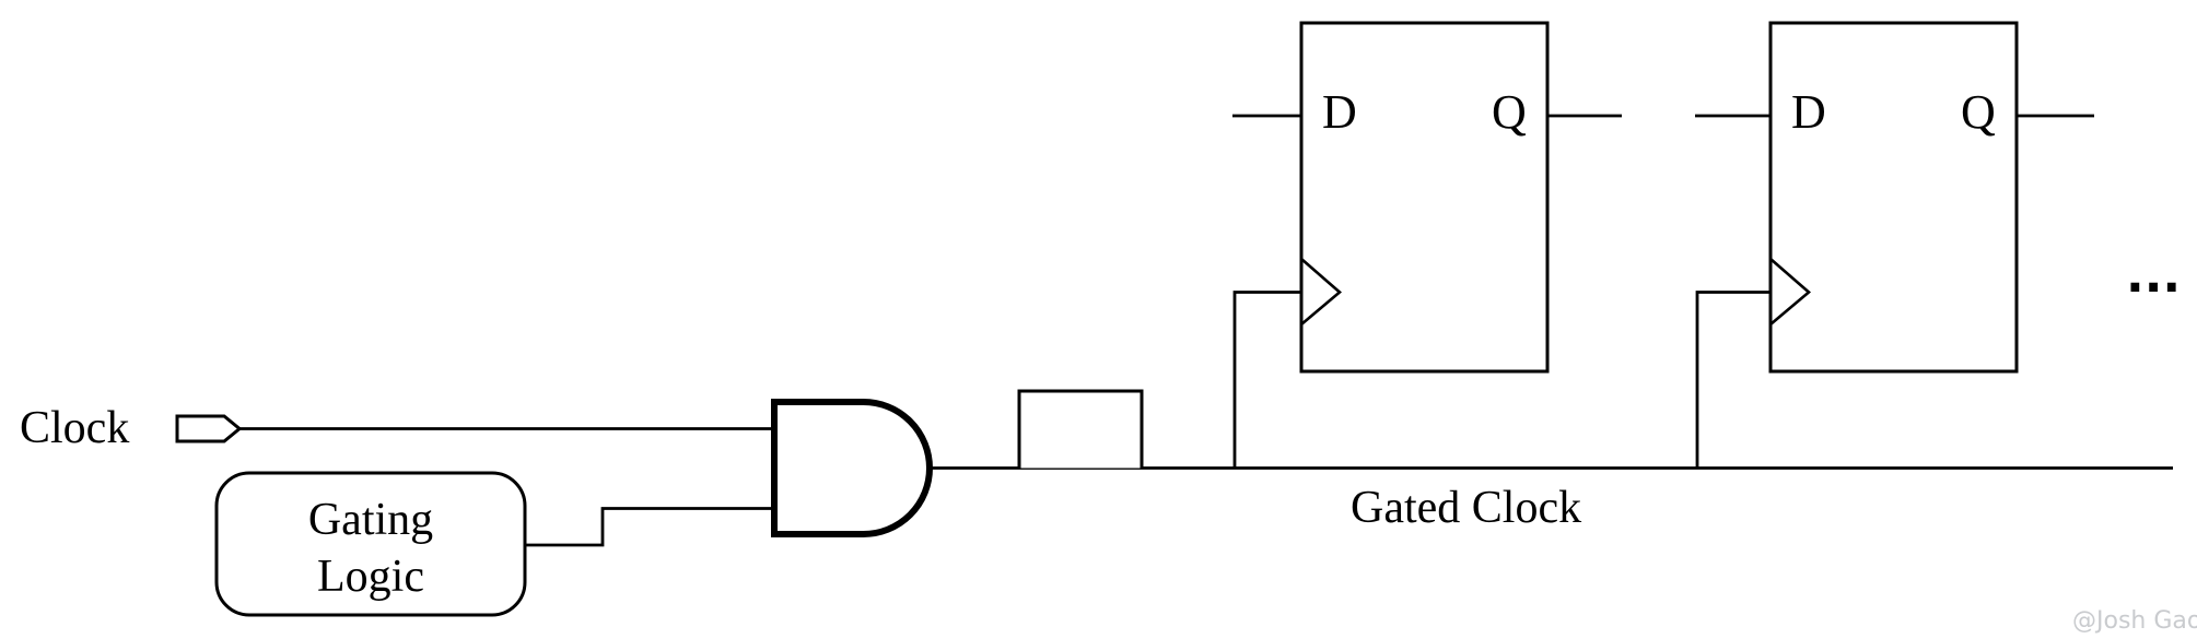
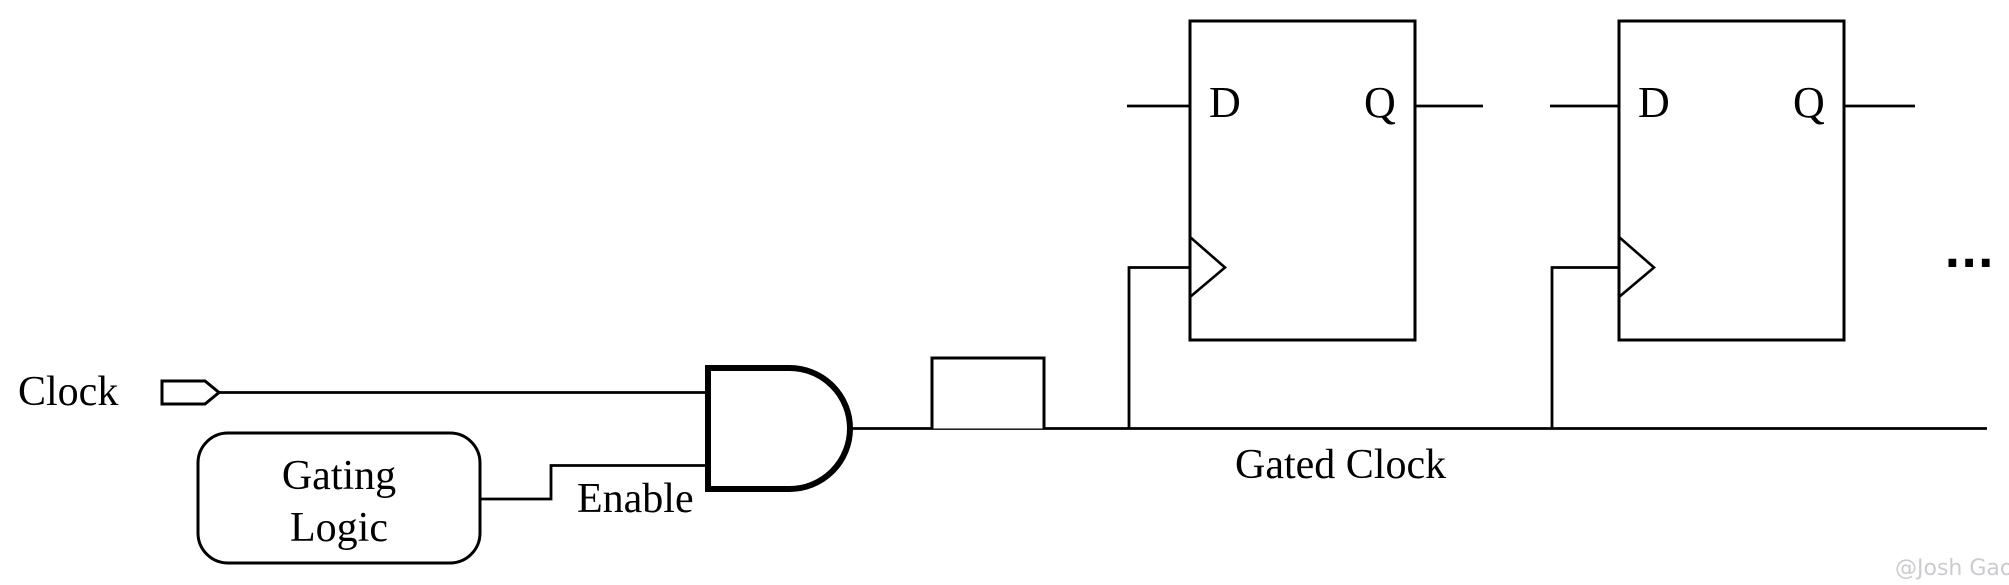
  Clock
  Gating
  Logic
+ Enable
  Gated Clock
  D
  Q
  D
  Q
  ···
  @Josh Gao
